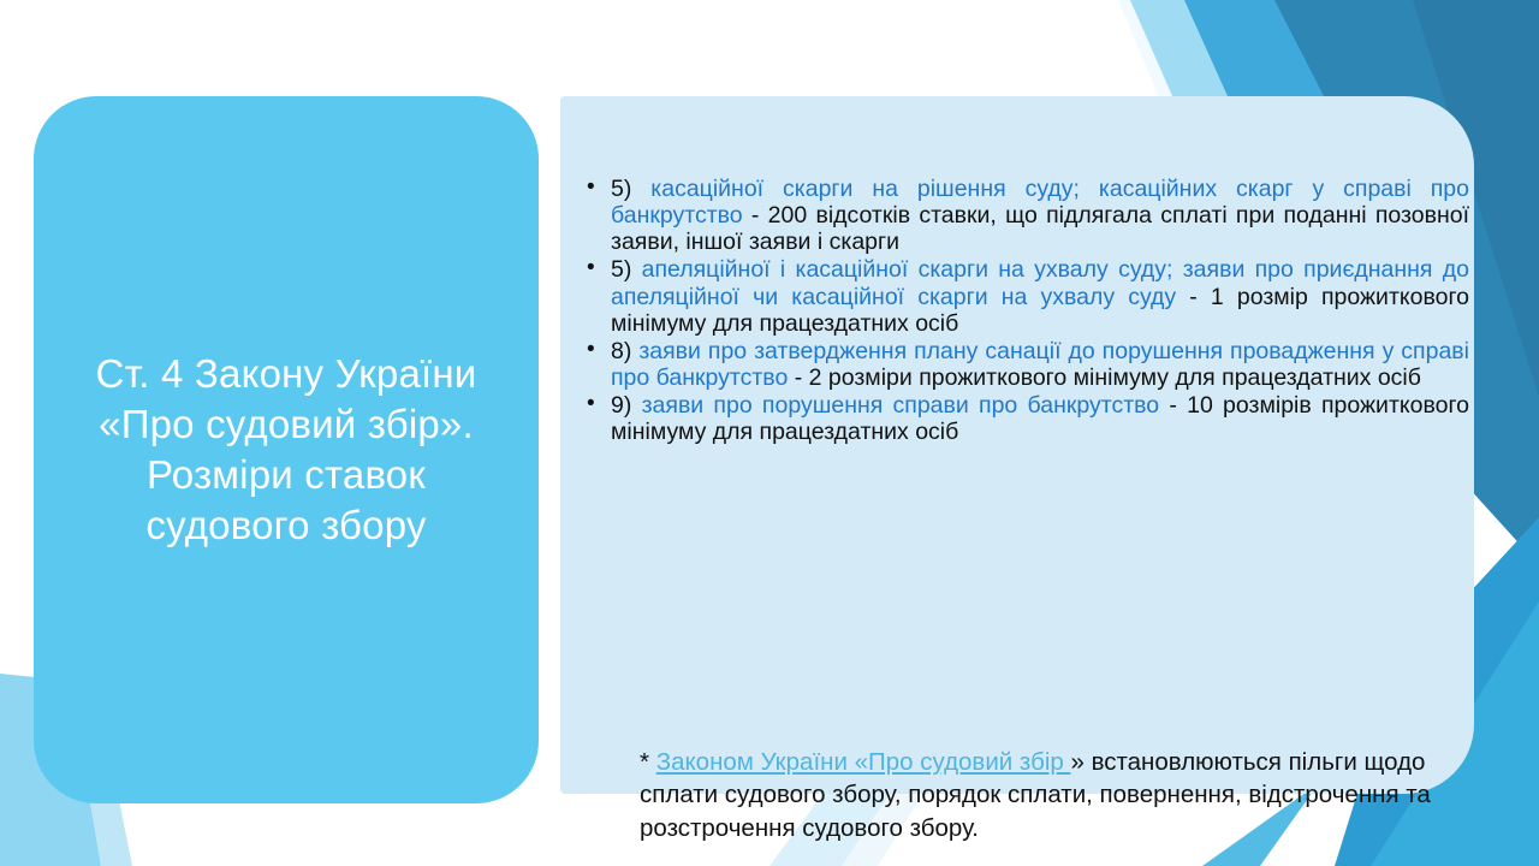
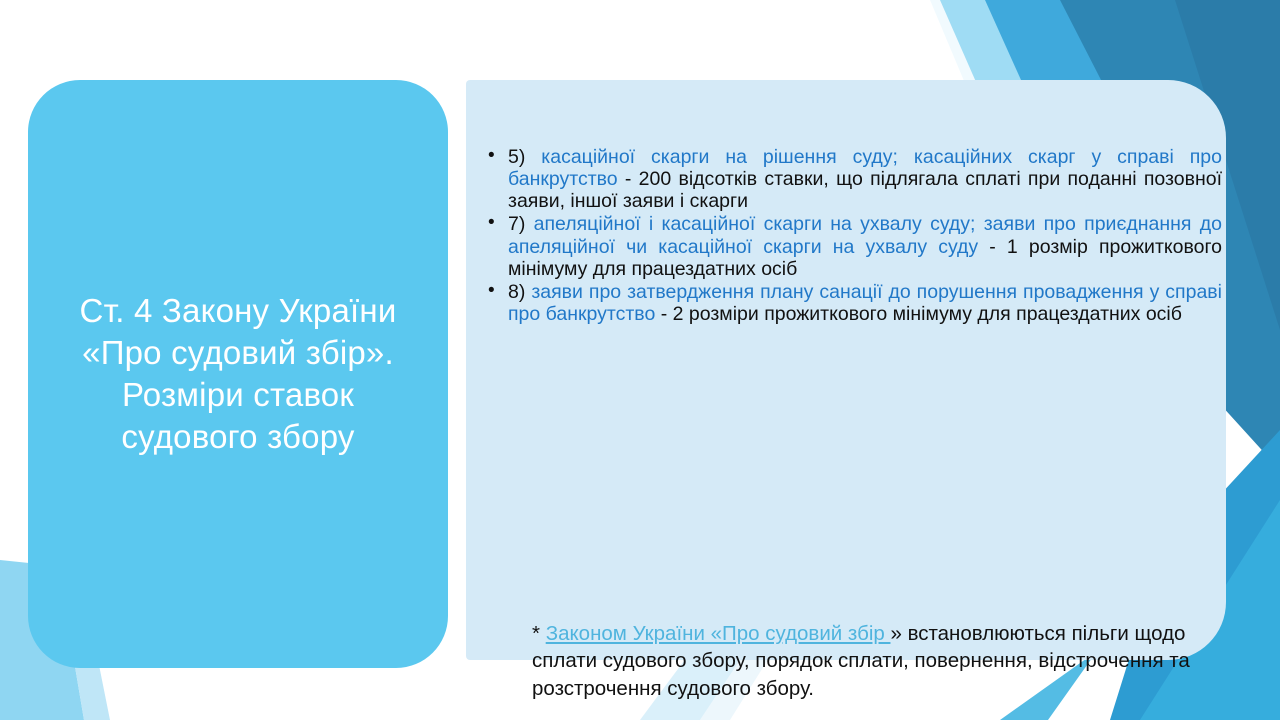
  Ст. 4 Закону України «Про судовий збір».
  Розміри ставок судового збору
  5) касаційної скарги на рішення суду; касаційних скарг у справі про банкрутство - 200 відсотків ставки, що підлягала сплаті при поданні позовної заяви, іншої заяви і скарги
- 5) апеляційної і касаційної скарги на ухвалу суду; заяви про приєднання до апеляційної чи касаційної скарги на ухвалу суду - 1 розмір прожиткового мінімуму для працездатних осіб
+ 7) апеляційної і касаційної скарги на ухвалу суду; заяви про приєднання до апеляційної чи касаційної скарги на ухвалу суду - 1 розмір прожиткового мінімуму для працездатних осіб
  8) заяви про затвердження плану санації до порушення провадження у справі про банкрутство - 2 розміри прожиткового мінімуму для працездатних осіб
- 9) заяви про порушення справи про банкрутство - 10 розмірів прожиткового мінімуму для працездатних осіб
  * Законом України «Про судовий збір » встановлюються пільги щодо сплати судового збору, порядок сплати, повернення, відстрочення та розстрочення судового збору.
